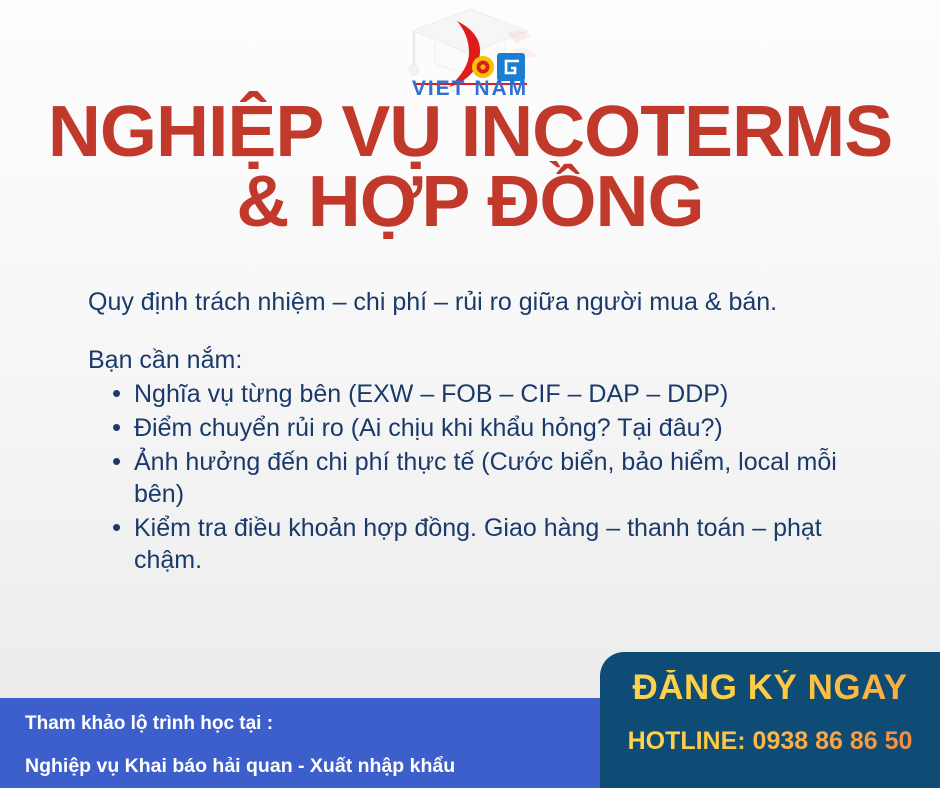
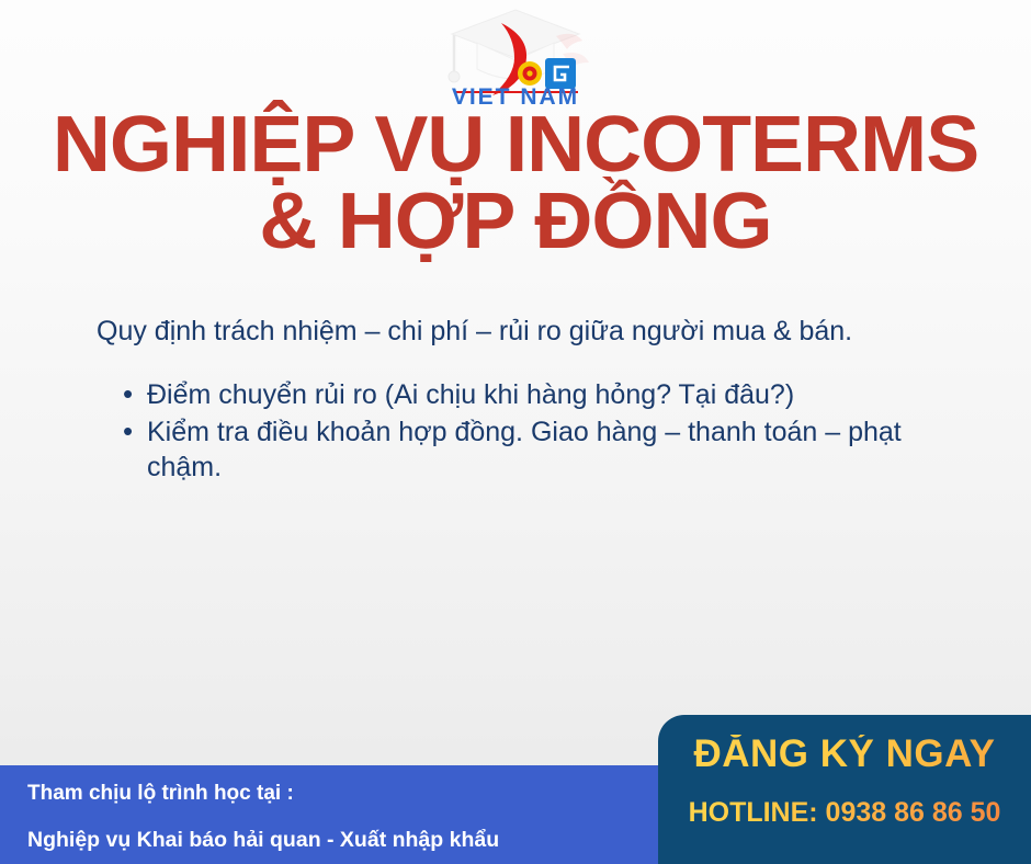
  VIET NAM
  NGHIỆP VỤ INCOTERMS
  & HỢP ĐỒNG
  Quy định trách nhiệm – chi phí – rủi ro giữa người mua & bán.
- Bạn cần nắm:
- Nghĩa vụ từng bên (EXW – FOB – CIF – DAP – DDP)
- Điểm chuyển rủi ro (Ai chịu khi khẩu hỏng? Tại đâu?)
+ Điểm chuyển rủi ro (Ai chịu khi hàng hỏng? Tại đâu?)
- Ảnh hưởng đến chi phí thực tế (Cước biển, bảo hiểm, local mỗi bên)
  Kiểm tra điều khoản hợp đồng. Giao hàng – thanh toán – phạt chậm.
- Tham khảo lộ trình học tại :
+ Tham chịu lộ trình học tại :
  Nghiệp vụ Khai báo hải quan - Xuất nhập khẩu
  ĐĂNG KÝ NGAY
  HOTLINE: 0938 86 86 50
